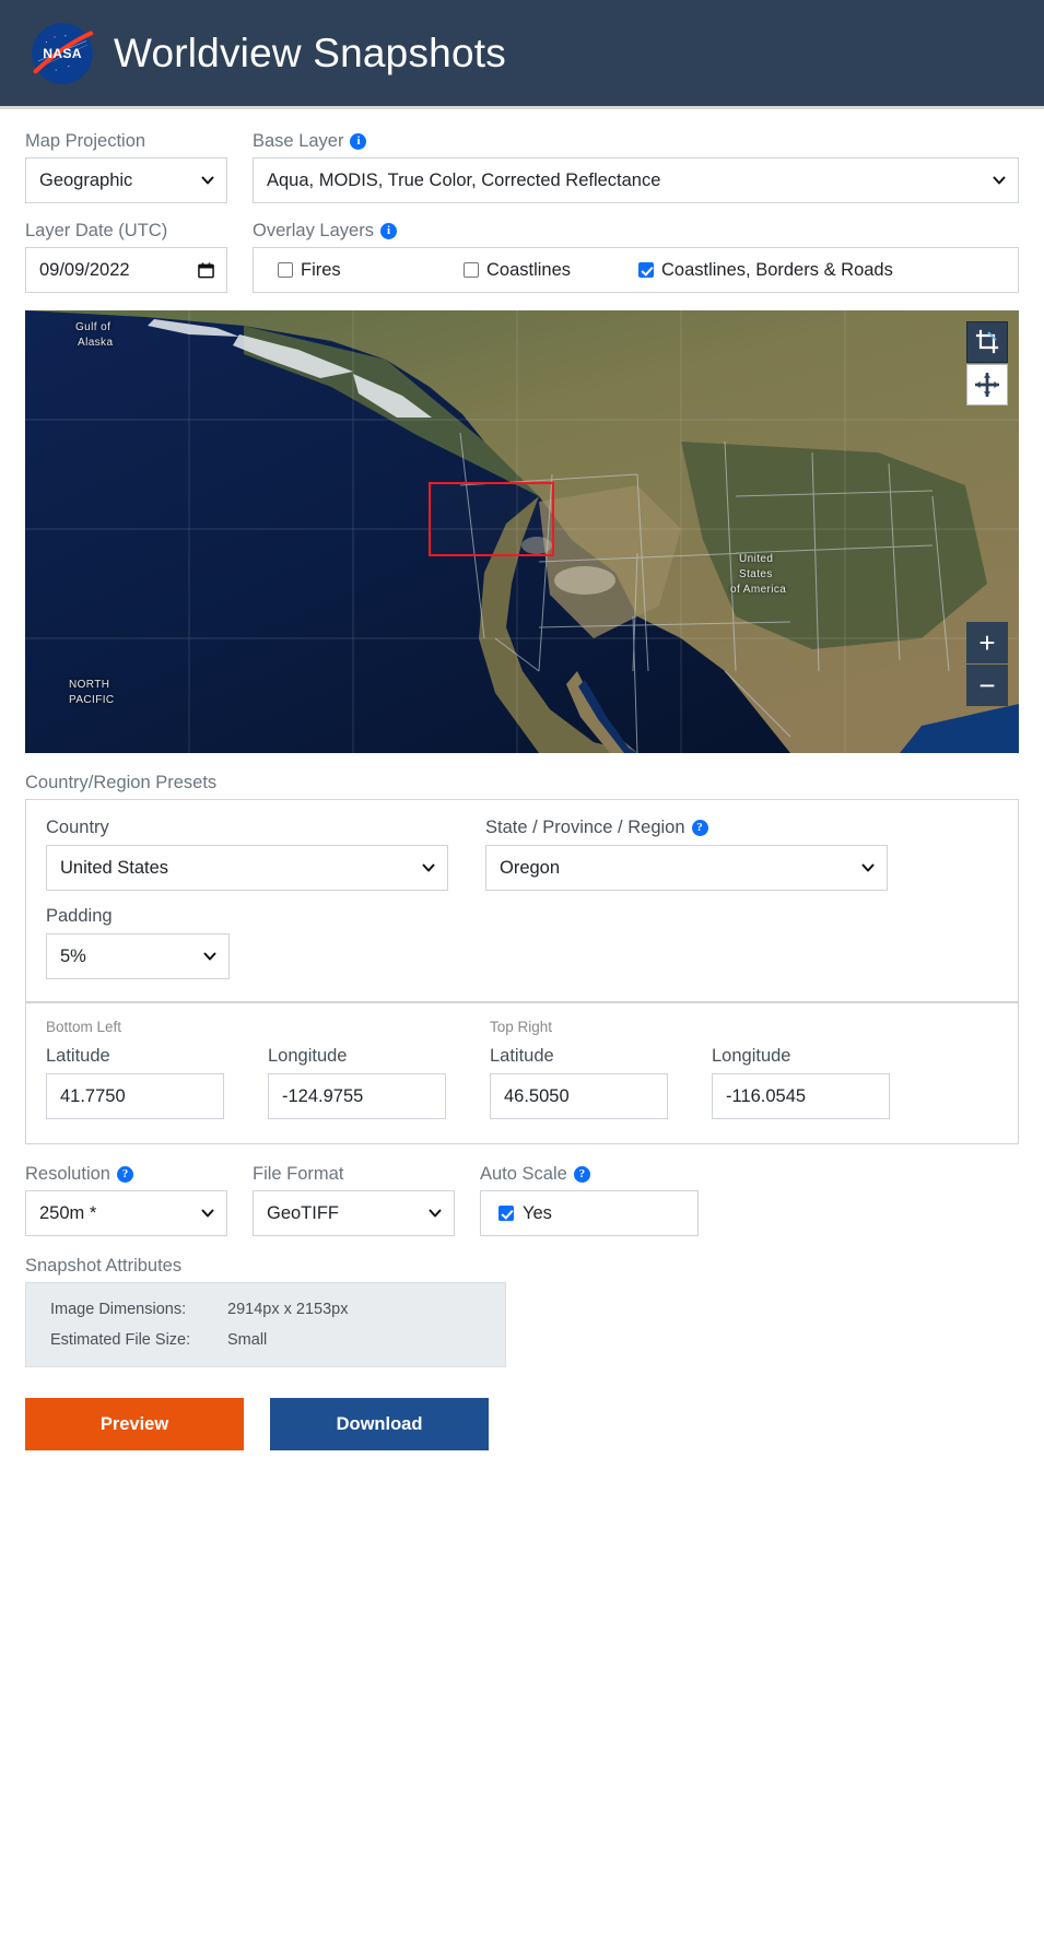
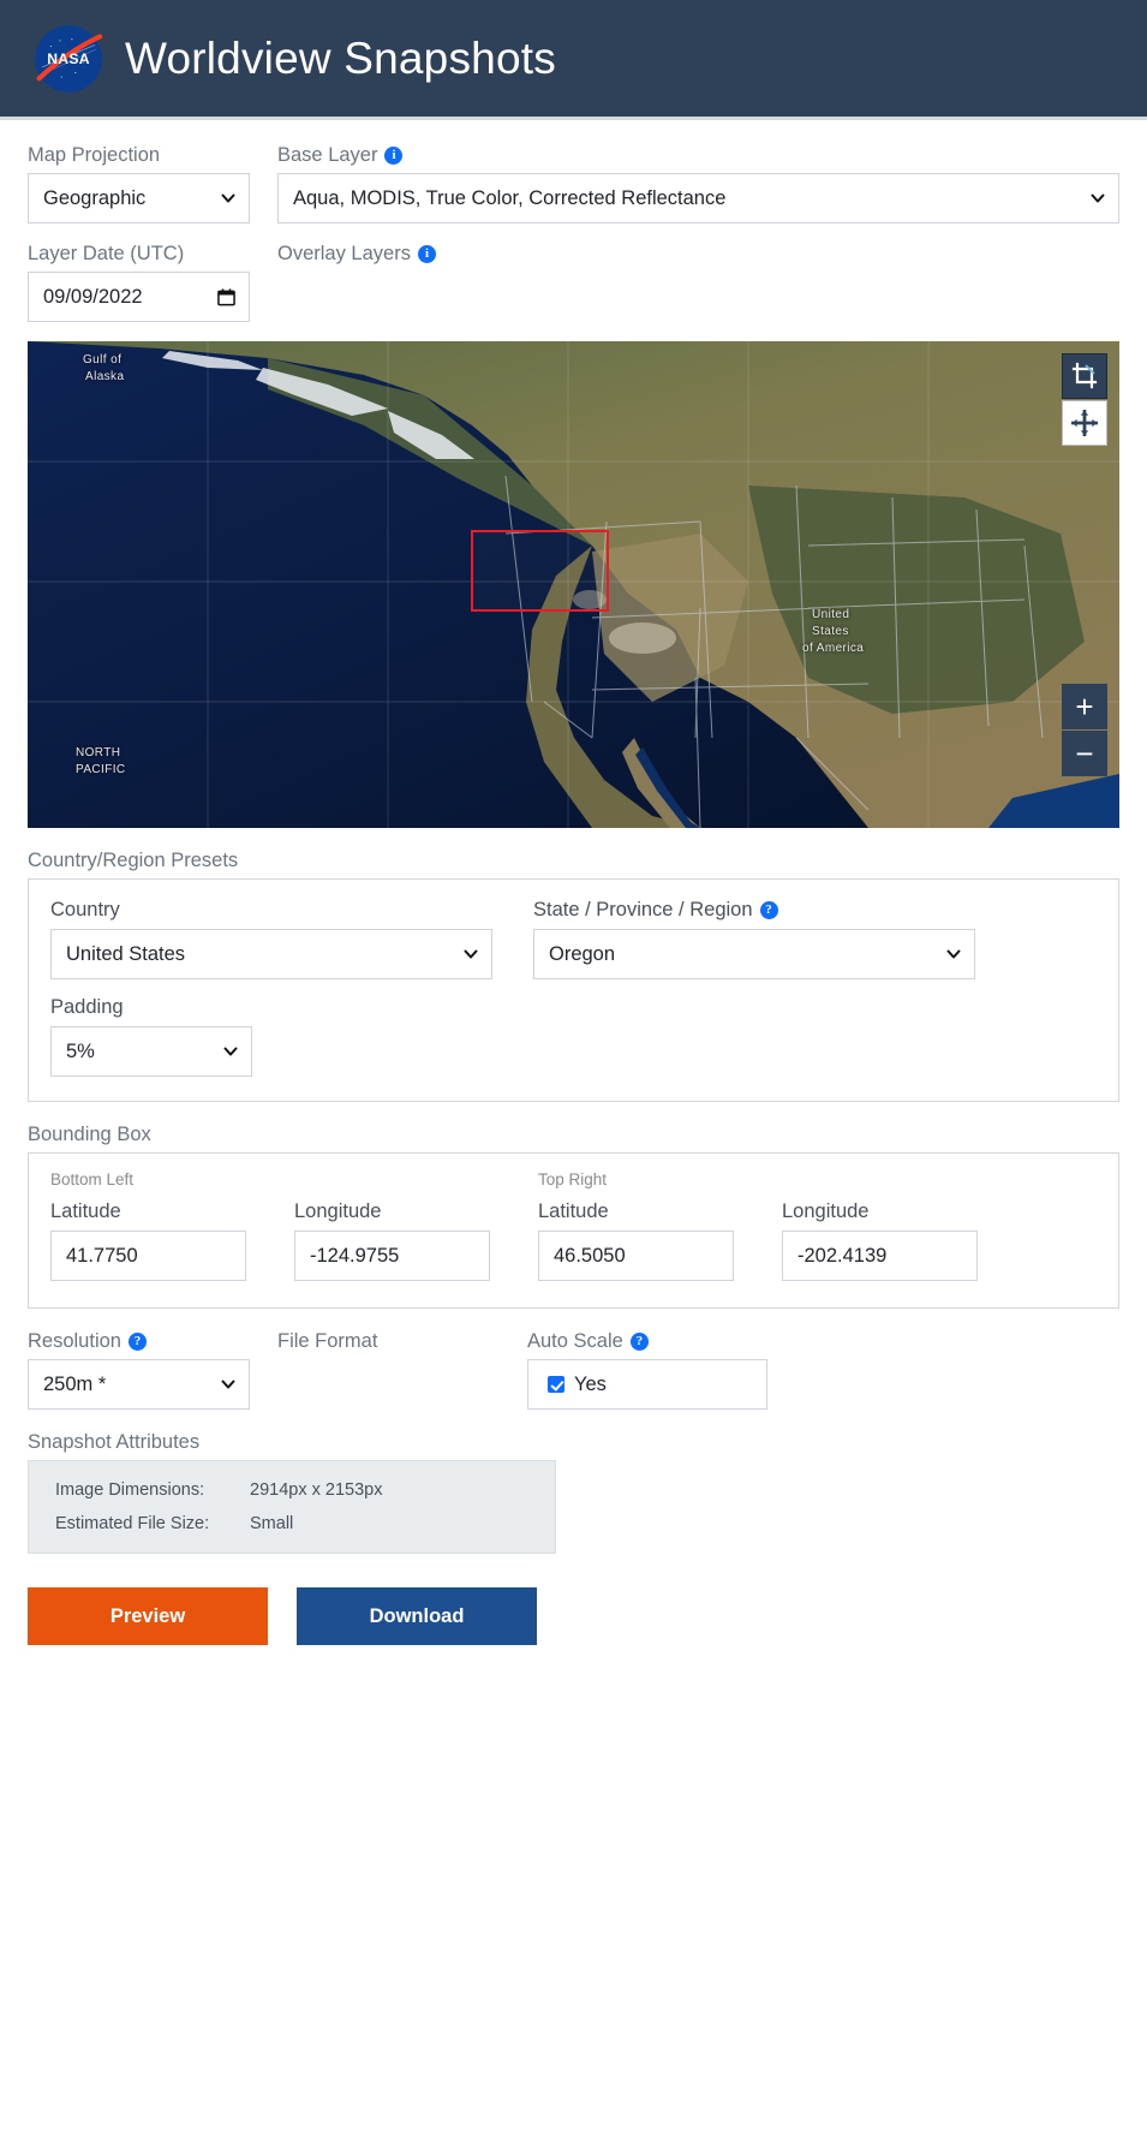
  NASA
  Worldview Snapshots
  Map Projection
  Geographic
  Base Layer
  i
  Aqua, MODIS, True Color, Corrected Reflectance
  Layer Date (UTC)
  09/09/2022
  Overlay Layers
  i
- Fires
- Coastlines
- Coastlines, Borders & Roads
  Gulf of
  Alaska
  United
  States
  of America
  NORTH
  PACIFIC
  +
  −
  Country/Region Presets
  Country
  United States
  State / Province / Region
  ?
  Oregon
  Padding
  5%
+ Bounding Box
  Bottom Left
  Top Right
  Latitude
  41.7750
  Longitude
  -124.9755
  Latitude
  46.5050
  Longitude
- -116.0545
+ -202.4139
  Resolution
  ?
  250m *
  File Format
- GeoTIFF
  Auto Scale
  ?
  Yes
  Snapshot Attributes
  Image Dimensions:
  2914px x 2153px
  Estimated File Size:
  Small
  Preview
  Download
